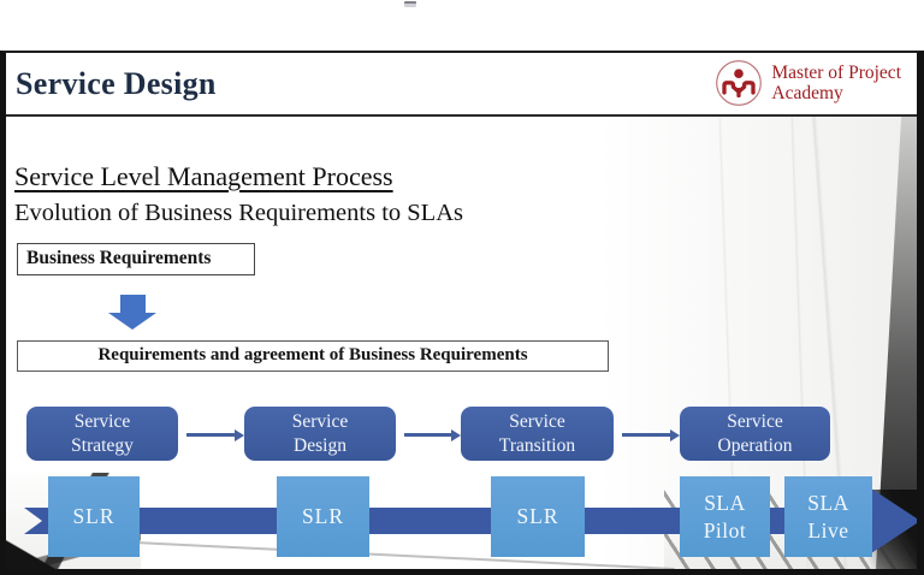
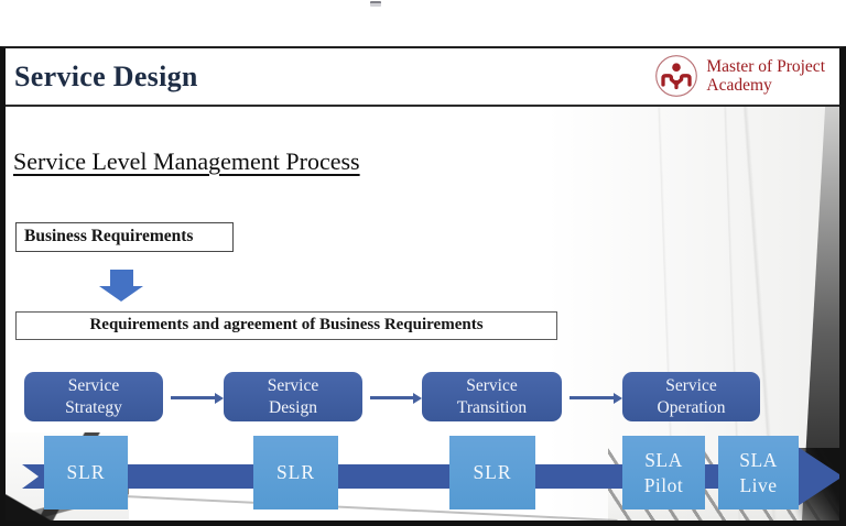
  Service Design
  Master of Project
  Academy
  Service Level Management Process
- Evolution of Business Requirements to SLAs
  Business Requirements
  Requirements and agreement of Business Requirements
  Service
  Strategy
  Service
  Design
  Service
  Transition
  Service
  Operation
  SLR
  SLR
  SLR
  SLA
  Pilot
  SLA
  Live
